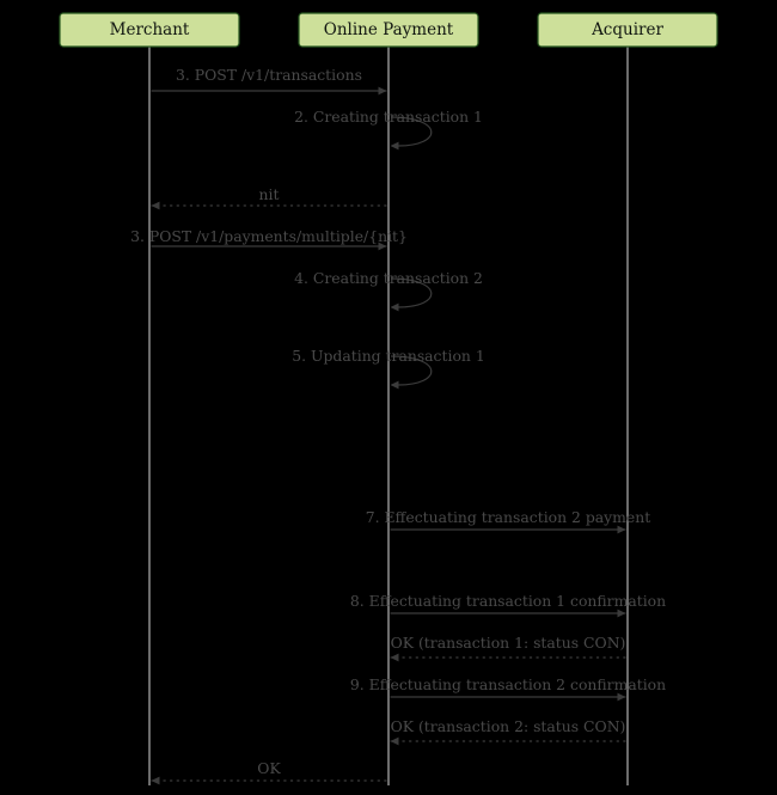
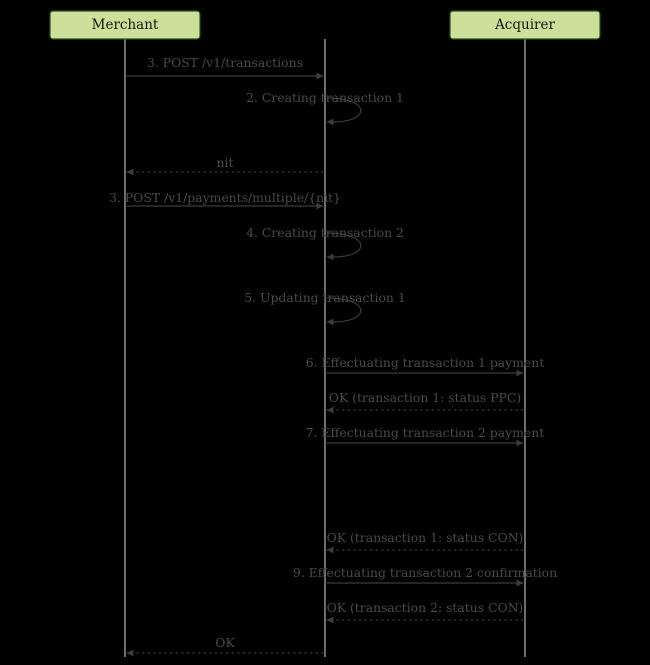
  3. POST /v1/transactions
  2. Creating transaction 1
  nit
  3. POST /v1/payments/multiple/{nit}
  4. Creating transaction 2
  5. Updating transaction 1
+ 6. Effectuating transaction 1 payment
+ OK (transaction 1: status PPC)
  7. Effectuating transaction 2 payment
- 8. Effectuating transaction 1 confirmation
  OK (transaction 1: status CON)
  9. Effectuating transaction 2 confirmation
  OK (transaction 2: status CON)
  OK
  Merchant
- Online Payment
  Acquirer
